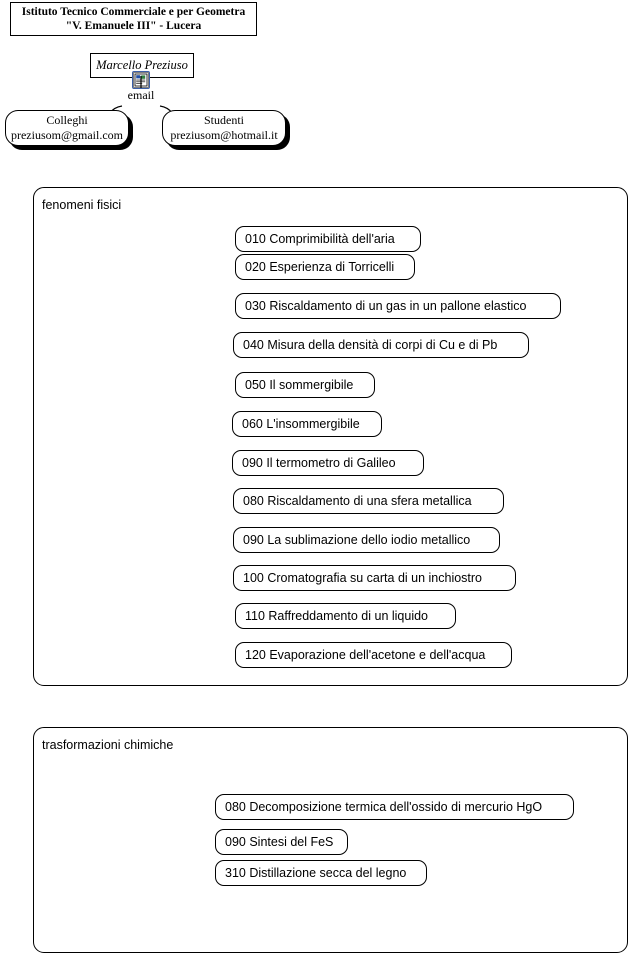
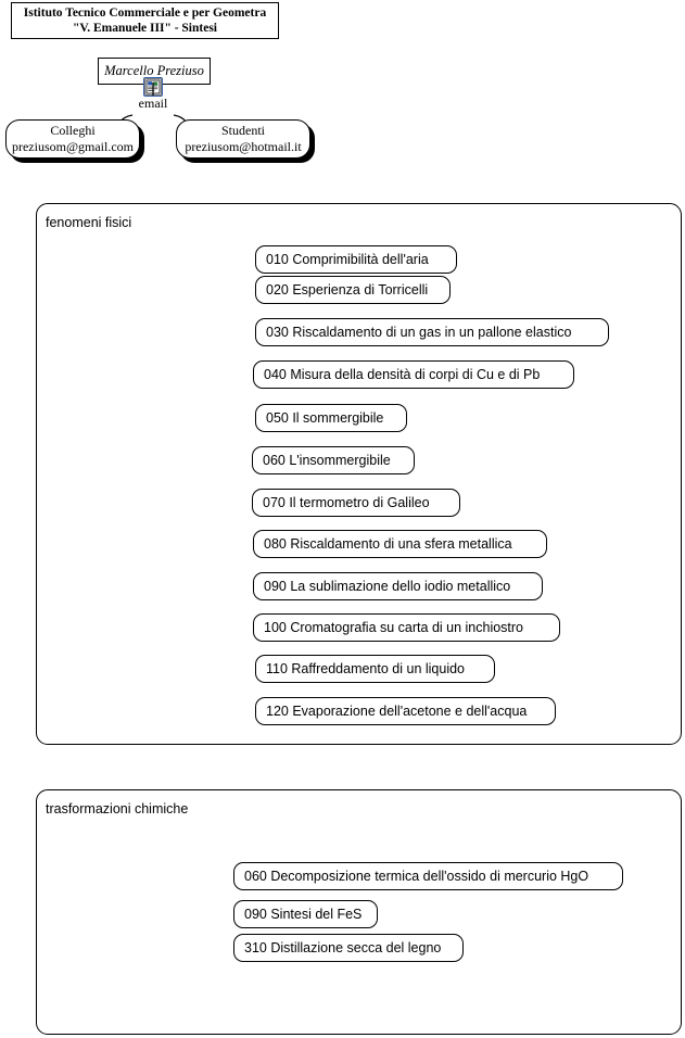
  Istituto Tecnico Commerciale e per Geometra
- "V. Emanuele III" - Lucera
+ "V. Emanuele III" - Sintesi
  Marcello Preziuso
  email
  Colleghi
  preziusom@gmail.com
  Studenti
  preziusom@hotmail.it
  fenomeni fisici
  010 Comprimibilità dell'aria
  020 Esperienza di Torricelli
  030 Riscaldamento di un gas in un pallone elastico
  040 Misura della densità di corpi di Cu e di Pb
  050 Il sommergibile
  060 L'insommergibile
- 090 Il termometro di Galileo
+ 070 Il termometro di Galileo
  080 Riscaldamento di una sfera metallica
  090 La sublimazione dello iodio metallico
  100 Cromatografia su carta di un inchiostro
  110 Raffreddamento di un liquido
  120 Evaporazione dell'acetone e dell'acqua
  trasformazioni chimiche
- 080 Decomposizione termica dell'ossido di mercurio HgO
+ 060 Decomposizione termica dell'ossido di mercurio HgO
  090 Sintesi del FeS
  310 Distillazione secca del legno
